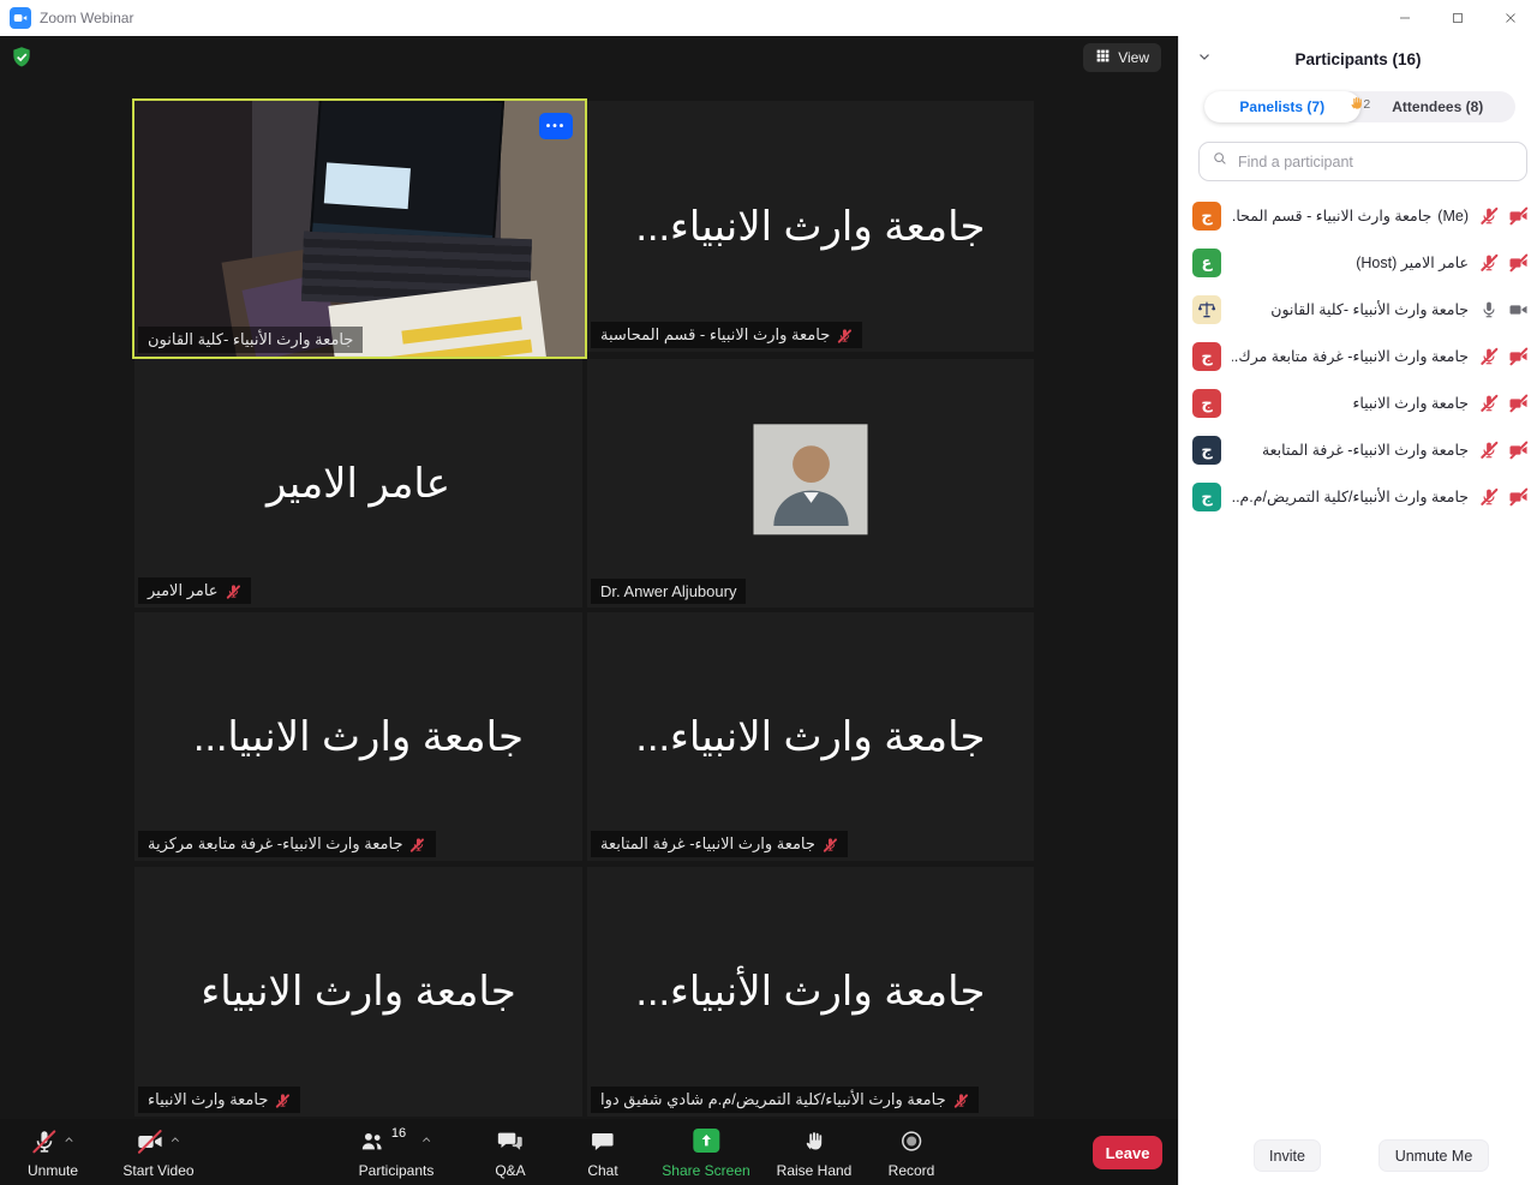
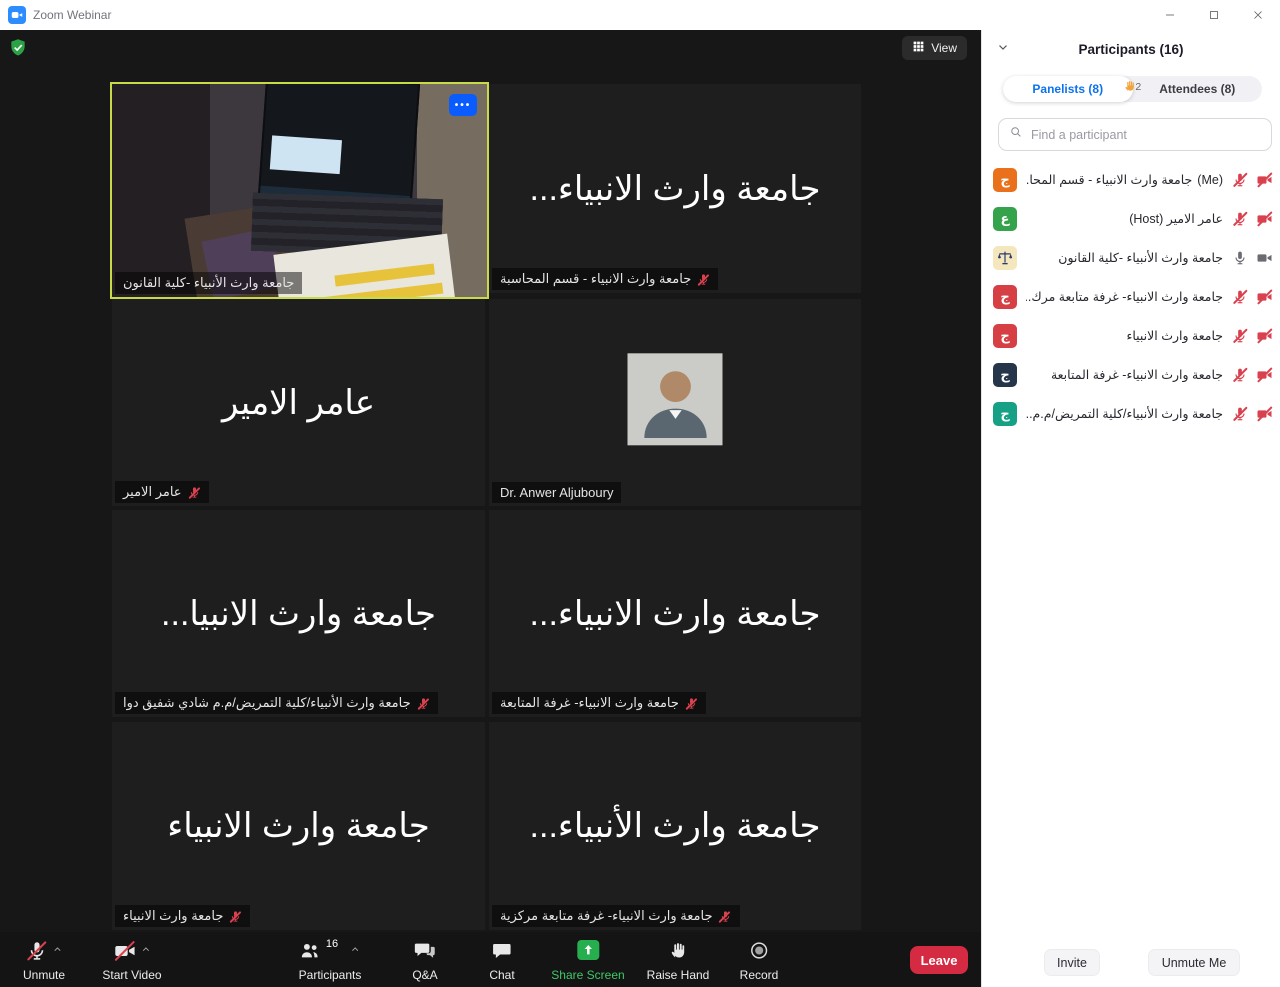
  Zoom Webinar
  View
  •••
  جامعة وارث الأنبياء -كلية القانون
  جامعة وارث الانبياء...
  جامعة وارث الانبياء - قسم المحاسبة
  عامر الامير
  عامر الامير
  Dr. Anwer Aljuboury
  جامعة وارث الانبيا...
- جامعة وارث الانبياء- غرفة متابعة مركزية
+ جامعة وارث الأنبياء/كلية التمريض/م.م شادي شفيق دوا
  جامعة وارث الانبياء...
  جامعة وارث الانبياء- غرفة المتابعة
  جامعة وارث الانبياء
  جامعة وارث الانبياء
  جامعة وارث الأنبياء...
- جامعة وارث الأنبياء/كلية التمريض/م.م شادي شفيق دوا
+ جامعة وارث الانبياء- غرفة متابعة مركزية
  Unmute
  Start Video
  16
  Participants
  Q&A
  Chat
  Share Screen
  Raise Hand
  Record
  Leave
  Participants (16)
- Panelists (7)
+ Panelists (8)
  2
  Attendees (8)
  Find a participant
  ج
  جامعة وارث الانبياء - قسم المحا.
  (Me)
  ع
  عامر الامير (Host)
  جامعة وارث الأنبياء -كلية القانون
  ج
  جامعة وارث الانبياء- غرفة متابعة مرك..
  ج
  جامعة وارث الانبياء
  ج
  جامعة وارث الانبياء- غرفة المتابعة
  ج
  جامعة وارث الأنبياء/كلية التمريض/م.م..
  Invite
  Unmute Me
